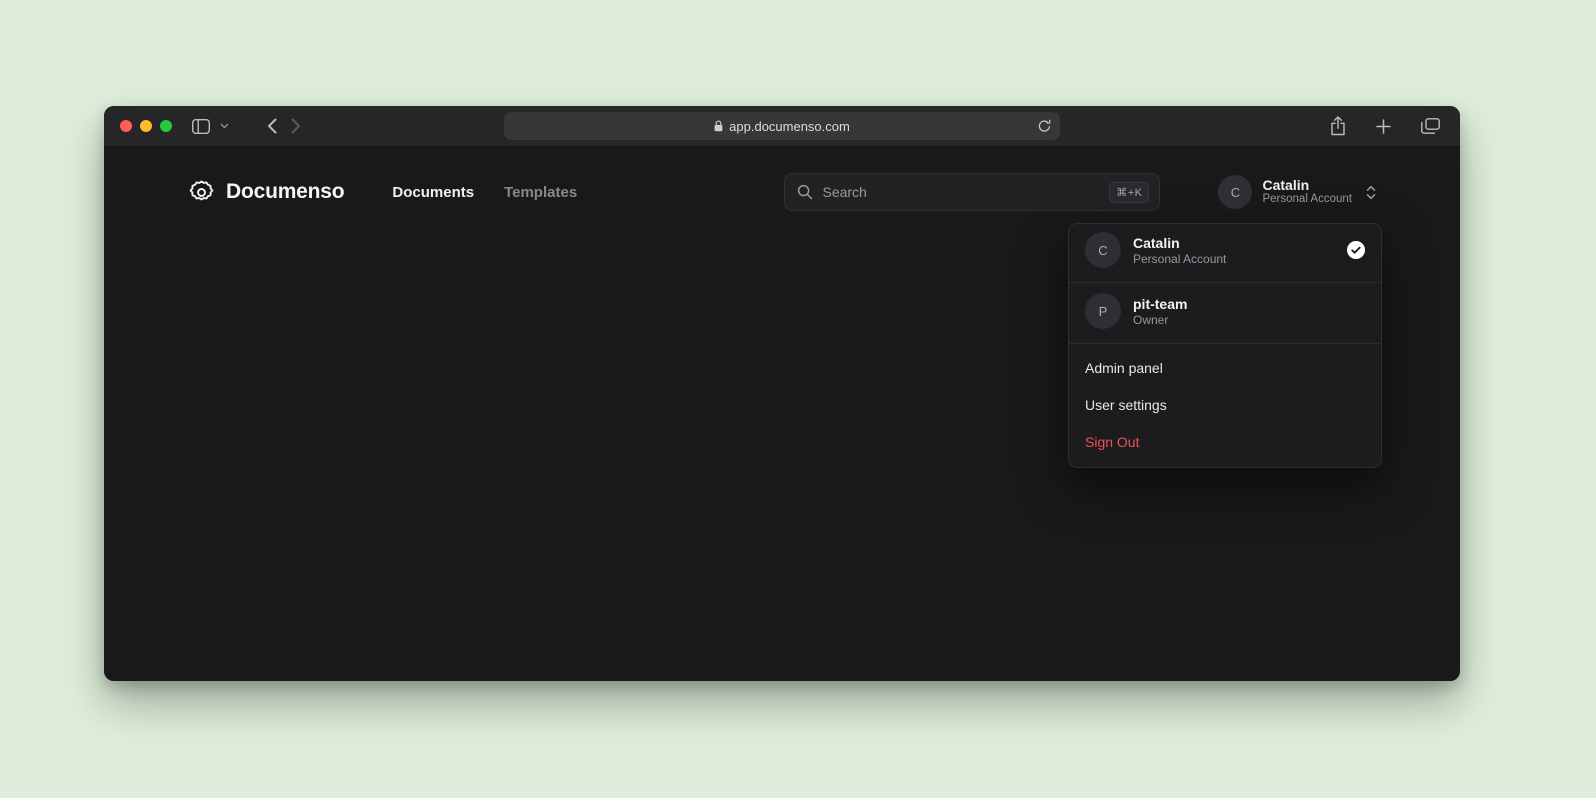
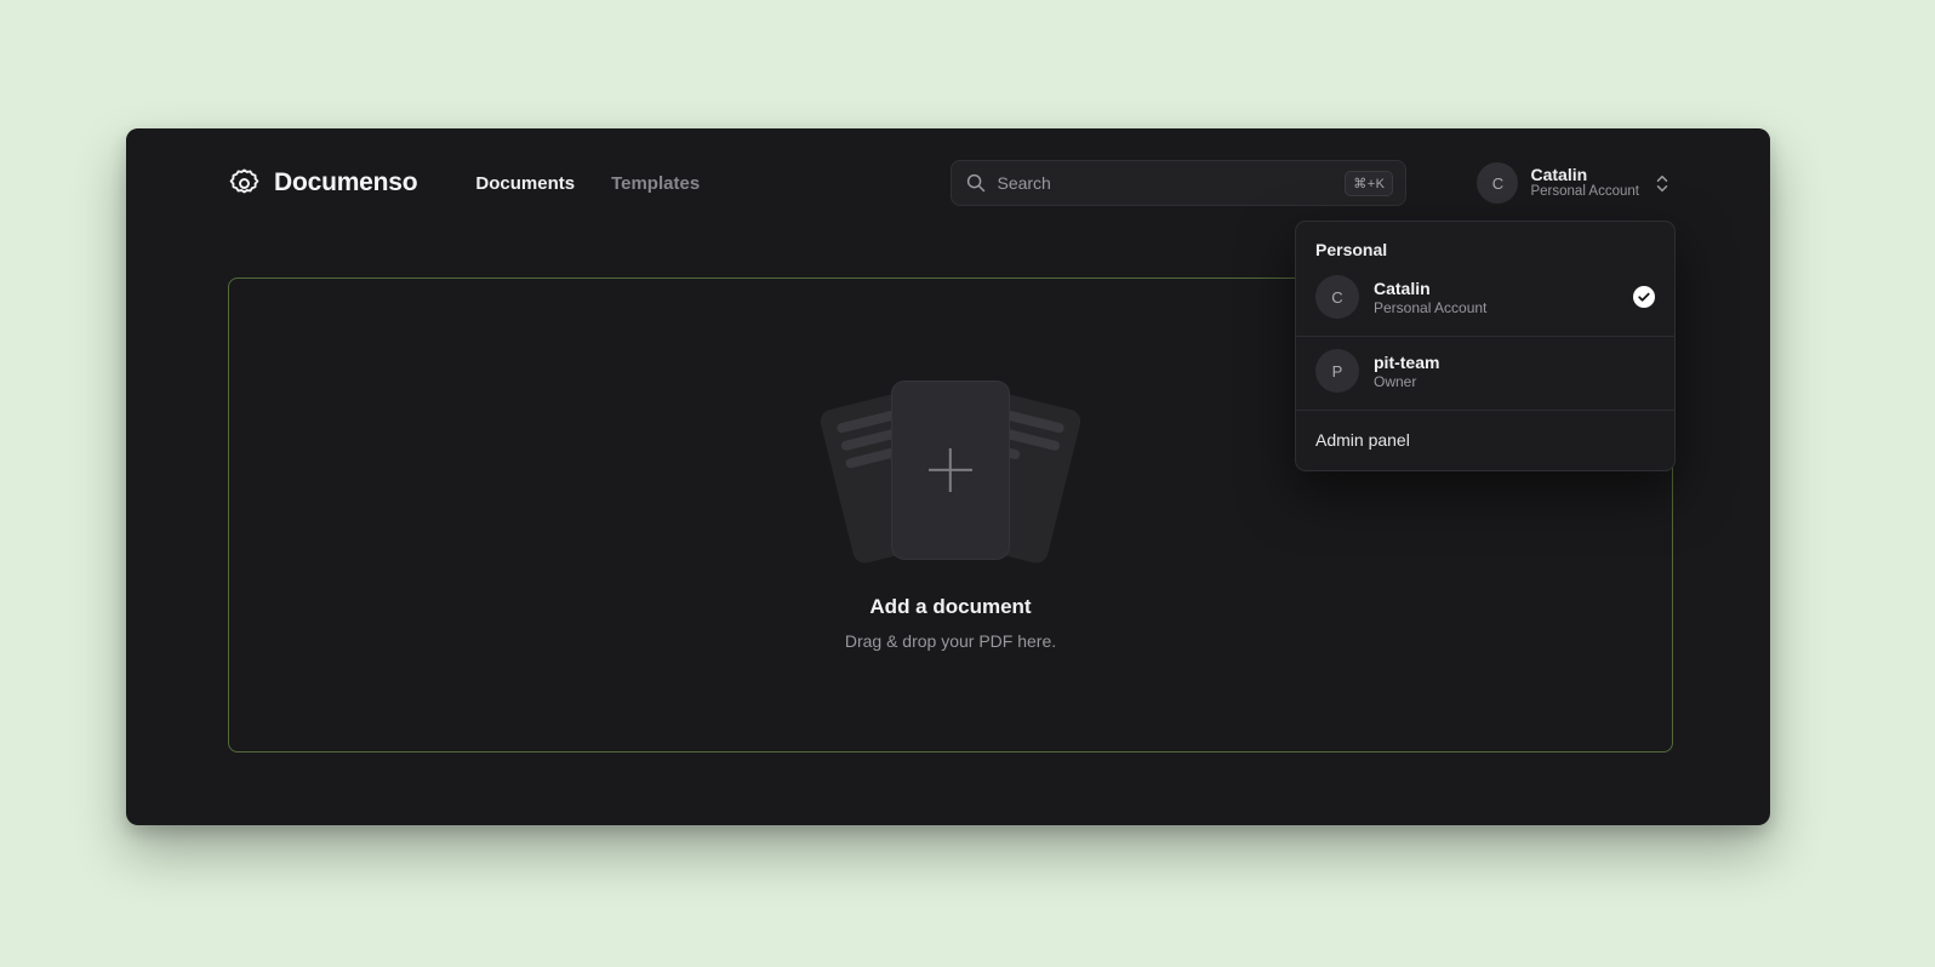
- app.documenso.com
  Documenso
  Documents
  Templates
  Search
  ⌘+K
  C
  Catalin
  Personal Account
+ Add a document
+ Drag & drop your PDF here.
+ Personal
  C
  Catalin
  Personal Account
  P
  pit-team
  Owner
  Admin panel
- User settings
- Sign Out
